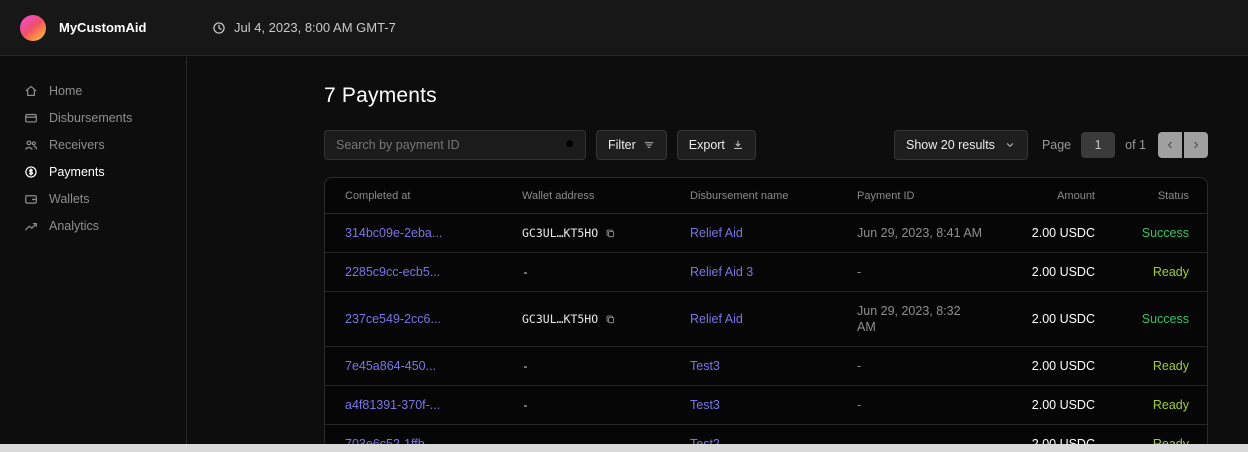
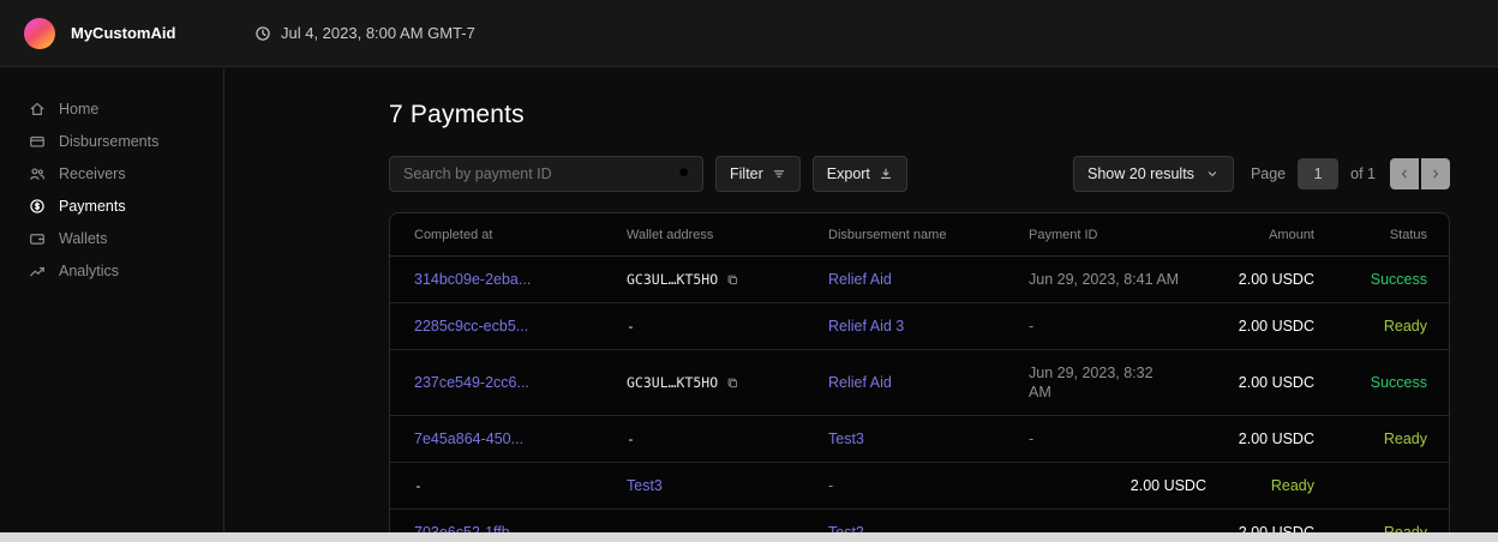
  MyCustomAid
  Jul 4, 2023, 8:00 AM GMT-7
  Home
  Disbursements
  Receivers
  Payments
  Wallets
  Analytics
  7 Payments
  Search by payment ID
  Filter
  Export
  Show 20 results
  Page
  1
  of 1
  Completed at
  Wallet address
  Disbursement name
  Payment ID
  Amount
  Status
  314bc09e-2eba...
  GC3UL…KT5HO
  Relief Aid
  Jun 29, 2023, 8:41 AM
  2.00 USDC
  Success
  2285c9cc-ecb5...
  -
  Relief Aid 3
  -
  2.00 USDC
  Ready
  237ce549-2cc6...
  GC3UL…KT5HO
  Relief Aid
  Jun 29, 2023, 8:32
  AM
  2.00 USDC
  Success
  7e45a864-450...
  -
  Test3
  -
  2.00 USDC
  Ready
- a4f81391-370f-...
  -
  Test3
  -
  2.00 USDC
  Ready
